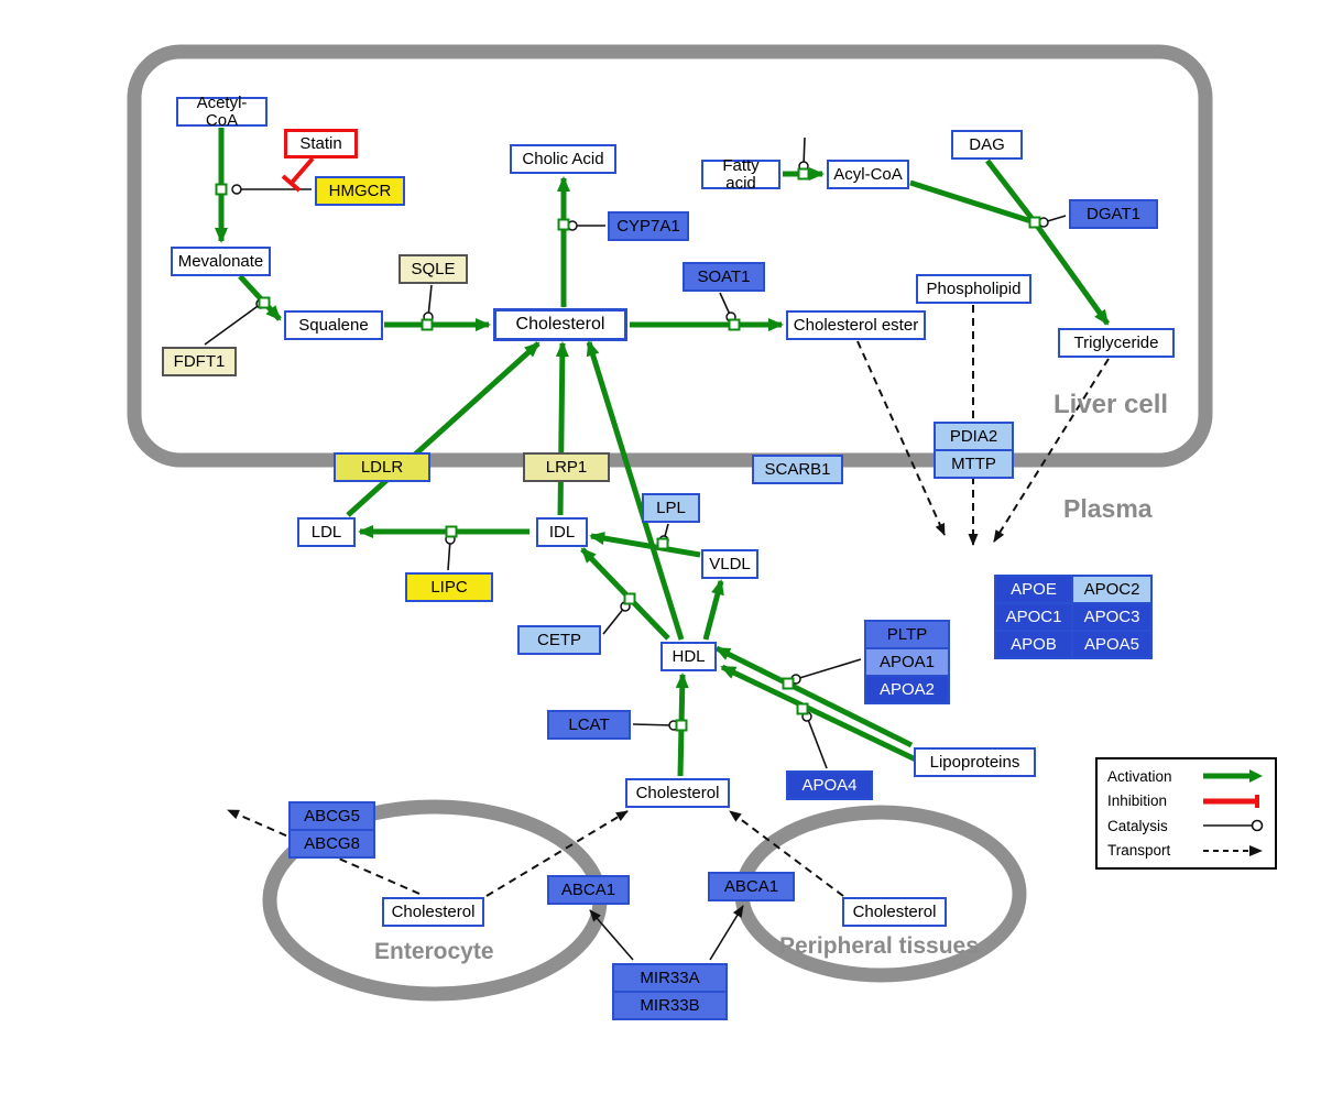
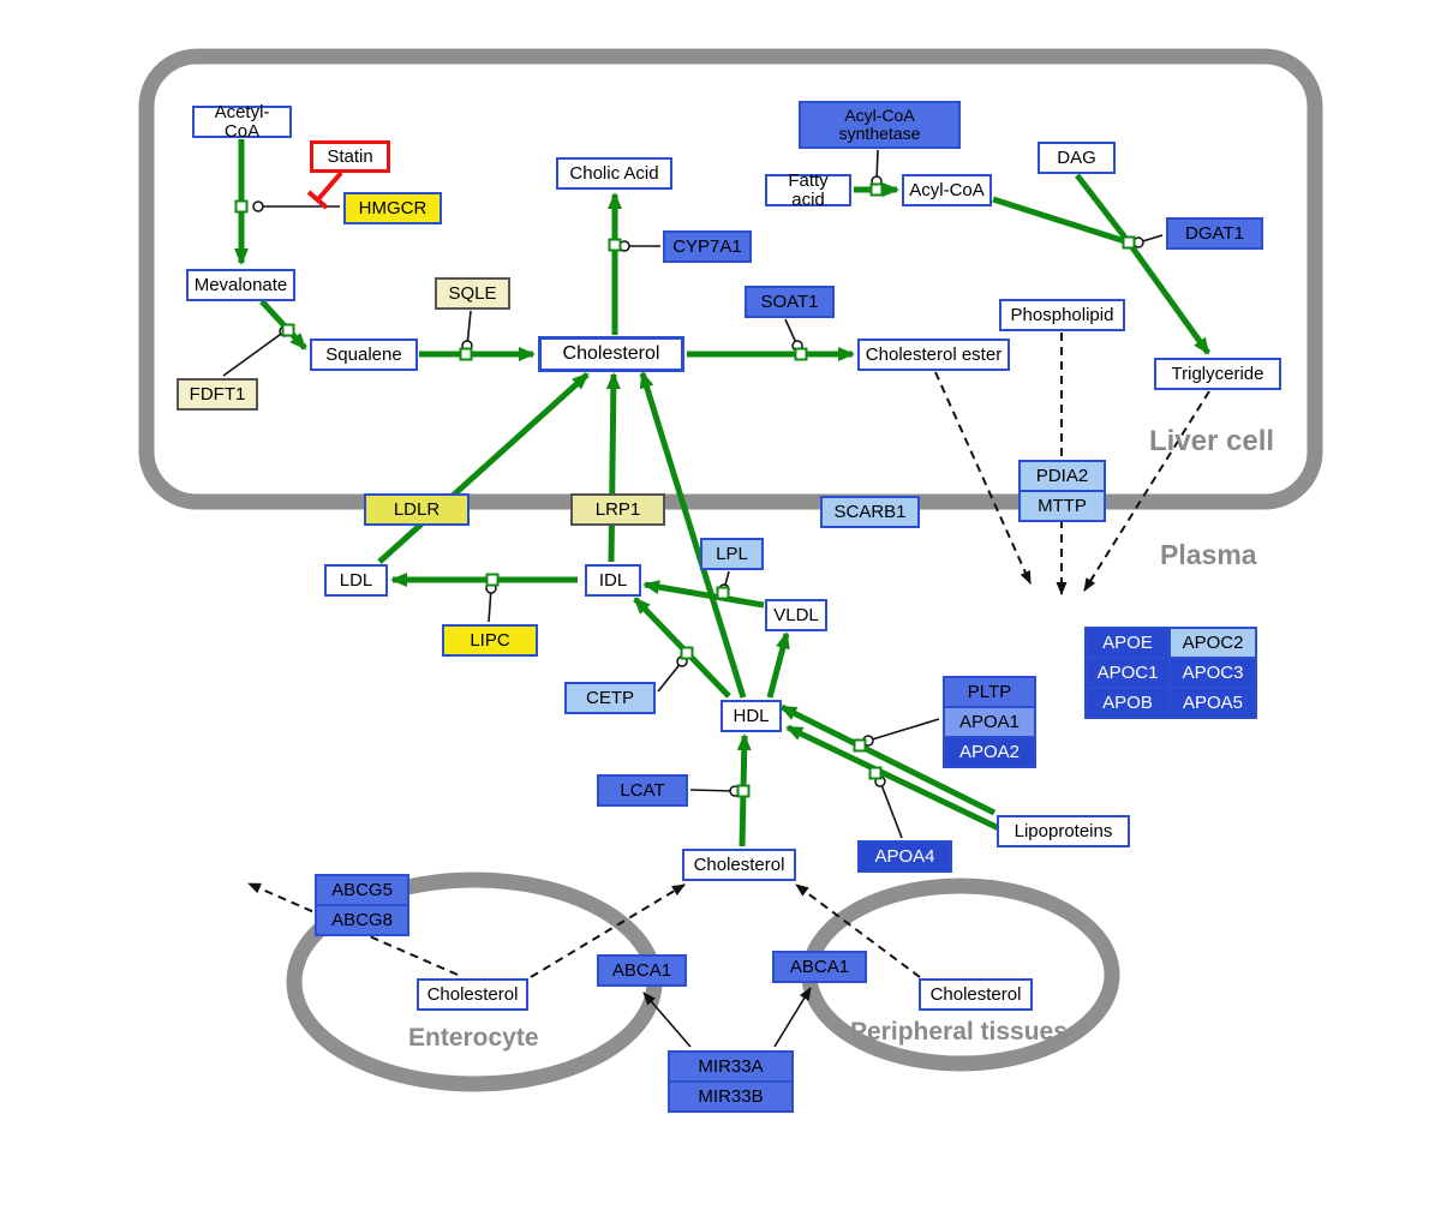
  Acetyl-CoA
  Statin
  HMGCR
  Mevalonate
  SQLE
  FDFT1
  Squalene
  Cholesterol
  Cholic Acid
  CYP7A1
  SOAT1
  Cholesterol ester
+ Acyl-CoA synthetase
  Fatty acid
  Acyl-CoA
  DAG
  DGAT1
  Phospholipid
  Triglyceride
  PDIA2
  MTTP
  LDLR
  LRP1
  SCARB1
  LDL
  IDL
  LIPC
  LPL
  VLDL
  CETP
  HDL
  PLTP
  APOA1
  APOA2
  APOE
  APOC2
  APOC1
  APOC3
  APOB
  APOA5
  LCAT
  APOA4
  Lipoproteins
  Cholesterol
  ABCG5
  ABCG8
  Cholesterol
  ABCA1
  ABCA1
  Cholesterol
  MIR33A
  MIR33B
  Liver cell
  Plasma
  Enterocyte
  Peripheral tissues
- Activation
- Inhibition
- Catalysis
- Transport
